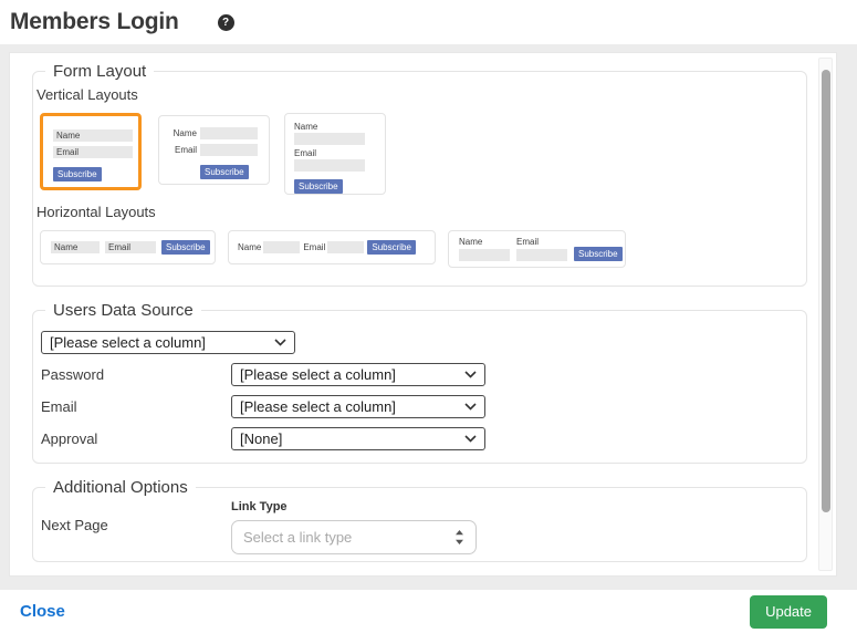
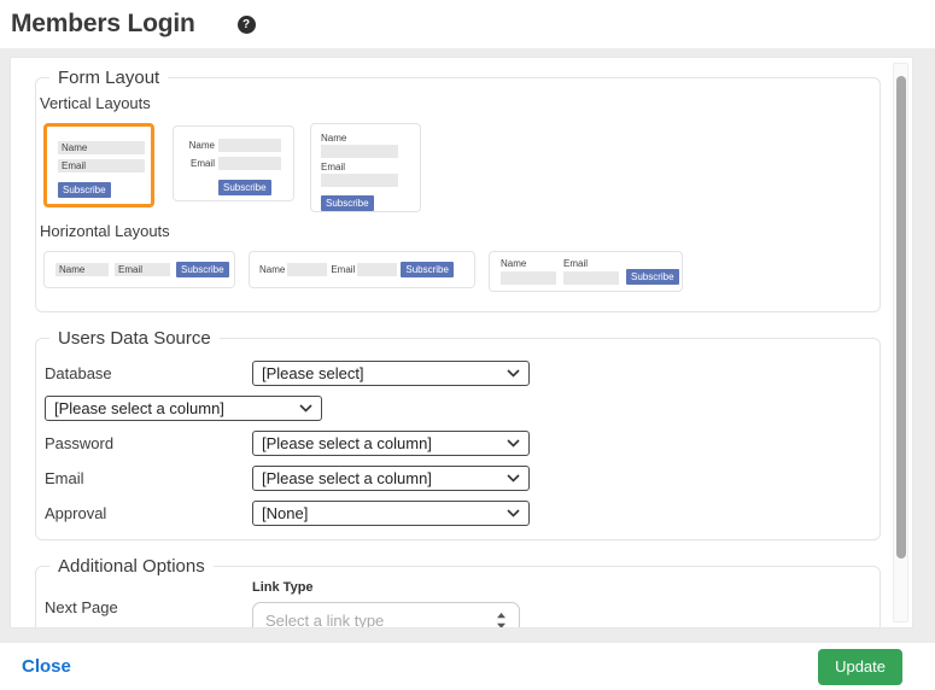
  Members Login
  ?
  Form Layout
  Vertical Layouts
  Name
  Email
  Subscribe
  Name
  Email
  Subscribe
  Name
  Email
  Subscribe
  Horizontal Layouts
  Name
  Email
  Subscribe
  Name
  Email
  Subscribe
  Name
  Email
  Subscribe
  Users Data Source
+ Database
+ [Please select]
  [Please select a column]
  Password
  [Please select a column]
  Email
  [Please select a column]
  Approval
  [None]
  Additional Options
  Next Page
  Link Type
  Select a link type
  Close
  Update
